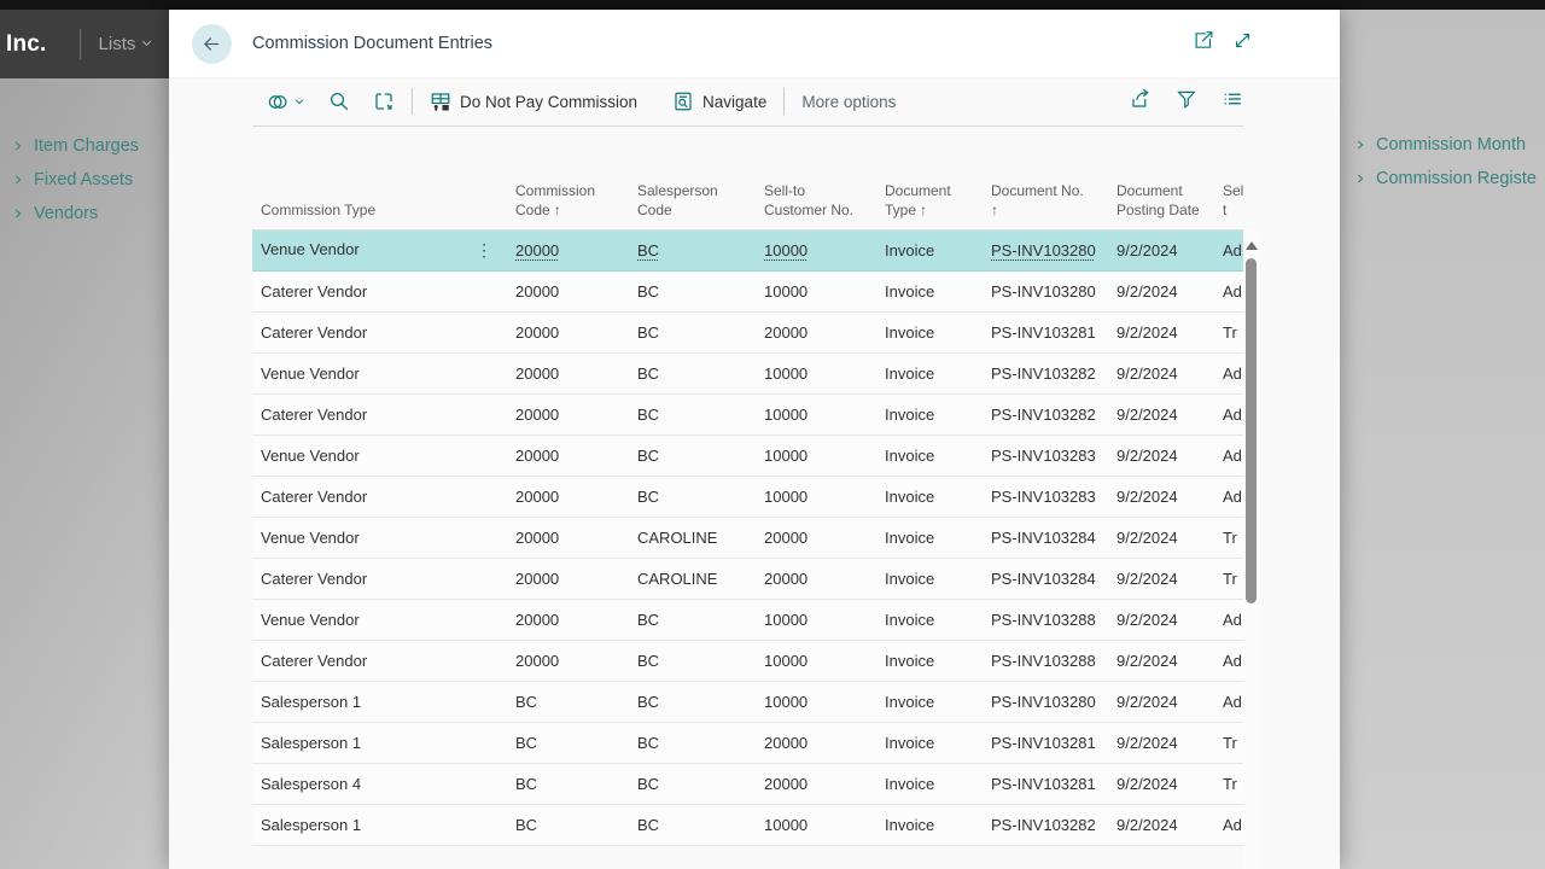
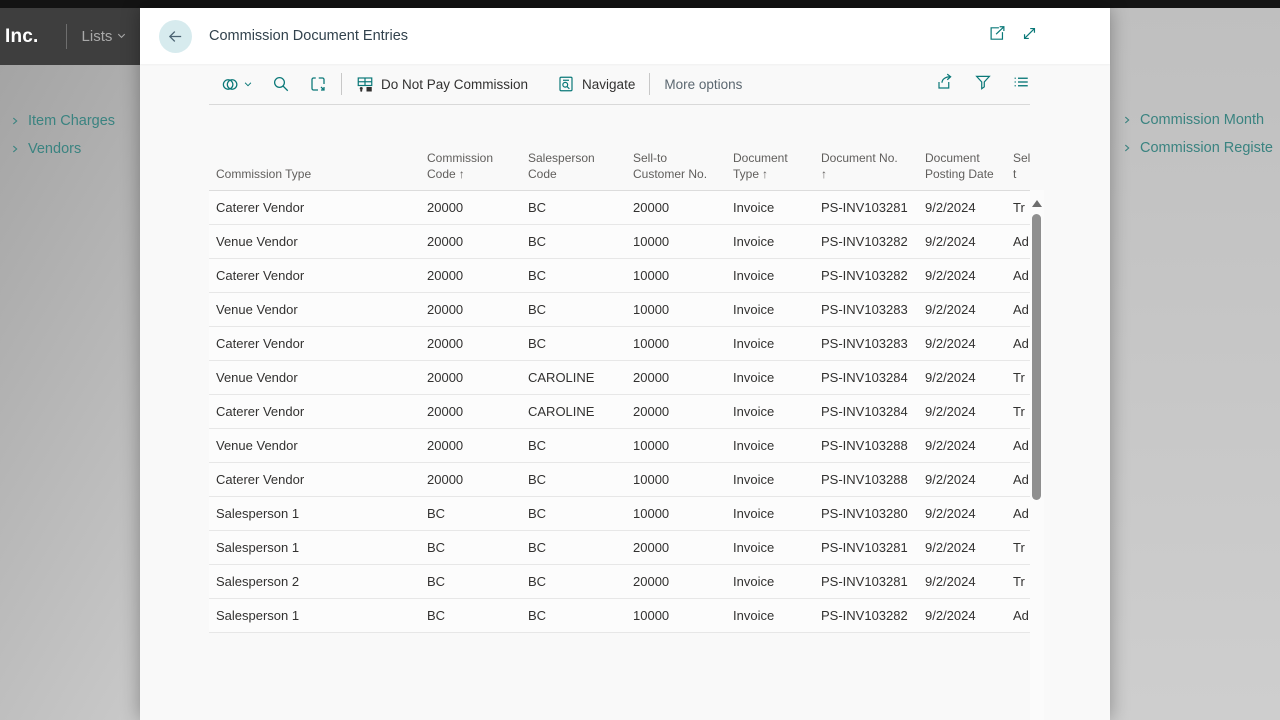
  Inc.
  Lists
  Item Charges
- Fixed Assets
  Vendors
  Commission Month
  Commission Registe
  Commission Document Entries
  Do Not Pay Commission
  Navigate
  More options
  	Commission Type	Commission Code ↑	Salesperson Code	Sell-to Customer No.	Document Type ↑	Document No.↑	Document Posting Date	Selt
- ⋮Venue Vendor	20000	BC	10000	Invoice	PS-INV103280	9/2/2024	Ad
- Caterer Vendor	20000	BC	10000	Invoice	PS-INV103280	9/2/2024	Ad
  Caterer Vendor	20000	BC	20000	Invoice	PS-INV103281	9/2/2024	Tr
  Venue Vendor	20000	BC	10000	Invoice	PS-INV103282	9/2/2024	Ad
  Caterer Vendor	20000	BC	10000	Invoice	PS-INV103282	9/2/2024	Ad
  Venue Vendor	20000	BC	10000	Invoice	PS-INV103283	9/2/2024	Ad
  Caterer Vendor	20000	BC	10000	Invoice	PS-INV103283	9/2/2024	Ad
  Venue Vendor	20000	CAROLINE	20000	Invoice	PS-INV103284	9/2/2024	Tr
  Caterer Vendor	20000	CAROLINE	20000	Invoice	PS-INV103284	9/2/2024	Tr
  Venue Vendor	20000	BC	10000	Invoice	PS-INV103288	9/2/2024	Ad
  Caterer Vendor	20000	BC	10000	Invoice	PS-INV103288	9/2/2024	Ad
  Salesperson 1	BC	BC	10000	Invoice	PS-INV103280	9/2/2024	Ad
  Salesperson 1	BC	BC	20000	Invoice	PS-INV103281	9/2/2024	Tr
- Salesperson 4	BC	BC	20000	Invoice	PS-INV103281	9/2/2024	Tr
+ Salesperson 2	BC	BC	20000	Invoice	PS-INV103281	9/2/2024	Tr
  Salesperson 1	BC	BC	10000	Invoice	PS-INV103282	9/2/2024	Ad
